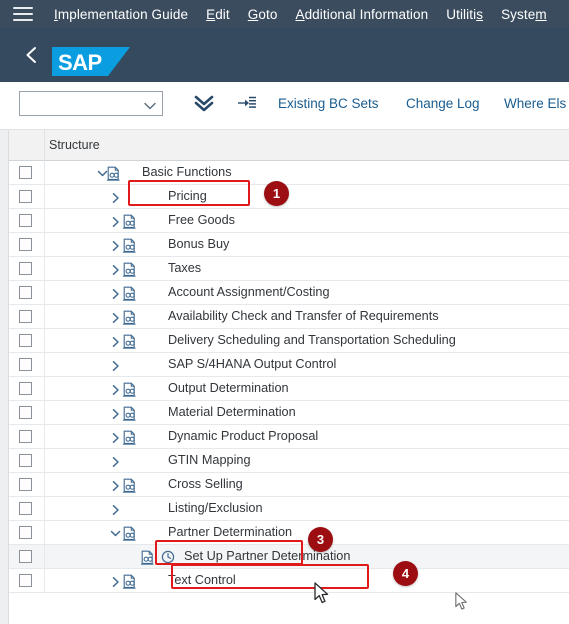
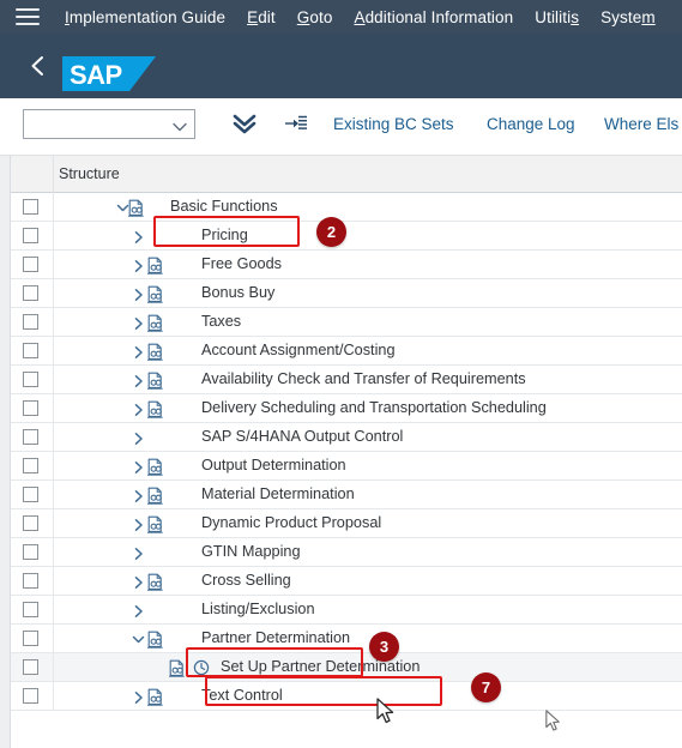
  Implementation Guide
  Edit
  Goto
  Additional Information
  Utilitis
  System
  SAP
  Existing BC Sets
  Change Log
  Where Els
  Structure
  Basic Functions
  Pricing
  Free Goods
  Bonus Buy
  Taxes
  Account Assignment/Costing
  Availability Check and Transfer of Requirements
  Delivery Scheduling and Transportation Scheduling
  SAP S/4HANA Output Control
  Output Determination
  Material Determination
  Dynamic Product Proposal
  GTIN Mapping
  Cross Selling
  Listing/Exclusion
  Partner Determination
  Set Up Partner Determination
  Text Control
- 1
+ 2
  3
- 4
+ 7
